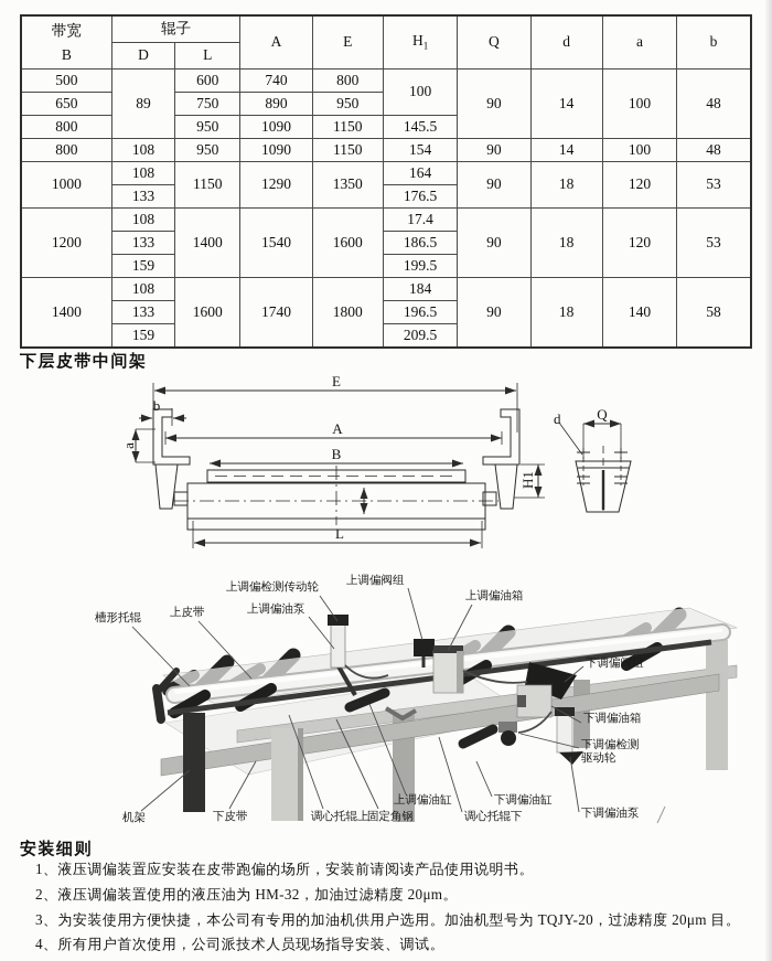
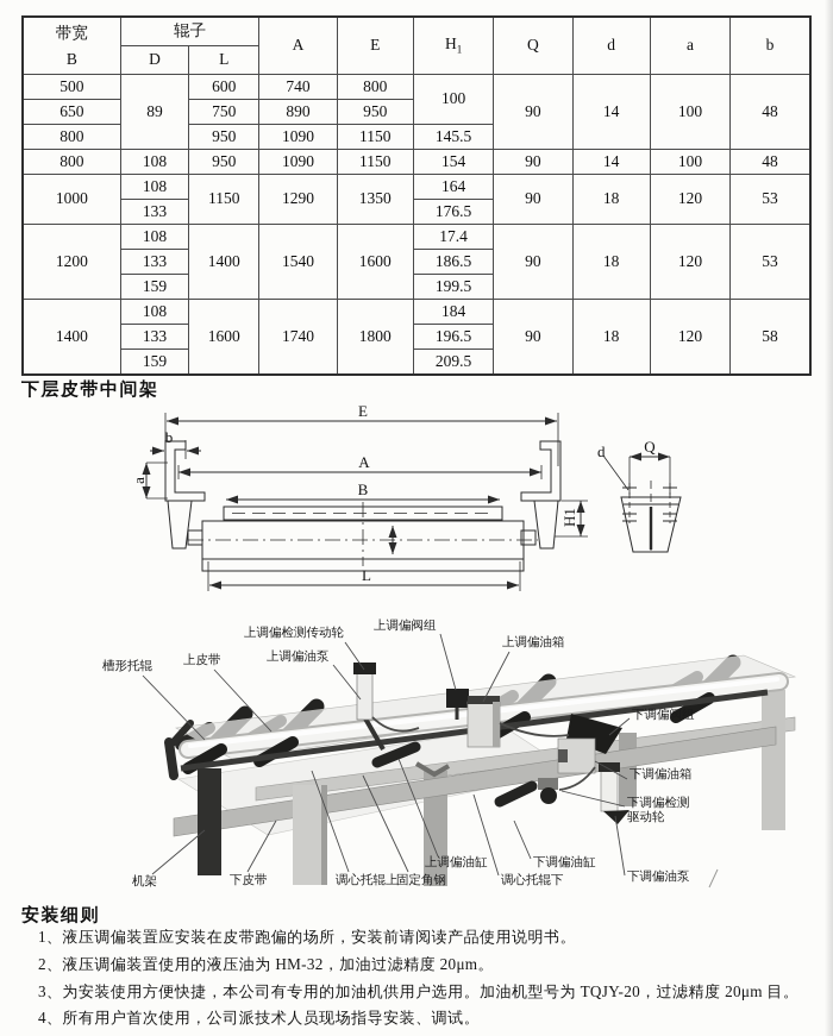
  带宽 B	辊子	A	E	H1	Q	d	a	b
  D	L
  500	89	600	740	800	100	90	14	100	48
  650	750	890	950
  800	950	1090	1150	145.5
  800	108	950	1090	1150	154	90	14	100	48
  1000	108	1150	1290	1350	164	90	18	120	53
  133	176.5
  1200	108	1400	1540	1600	17.4	90	18	120	53
  133	186.5
  159	199.5
- 1400	108	1600	1740	1800	184	90	18	140	58
+ 1400	108	1600	1740	1800	184	90	18	120	58
  133	196.5
  159	209.5
  下层皮带中间架
  E
  b
  A
  B
  L
  d
  Q
  槽形托辊
  上皮带
  上调偏检测传动轮
  上调偏油泵
  上调偏阀组
  上调偏油箱
  下调偏阀组
  下调偏油箱
  下调偏检测
  驱动轮
  下调偏油泵
  下调偏油缸
  调心托辊下
  上调偏油缸
  固定角钢
  调心托辊上
  下皮带
  机架
  安装细则
  1、液压调偏装置应安装在皮带跑偏的场所，安装前请阅读产品使用说明书。
  2、液压调偏装置使用的液压油为 HM-32，加油过滤精度 20μm。
  3、为安装使用方便快捷，本公司有专用的加油机供用户选用。加油机型号为 TQJY-20，过滤精度 20μm 目。
  4、所有用户首次使用，公司派技术人员现场指导安装、调试。
